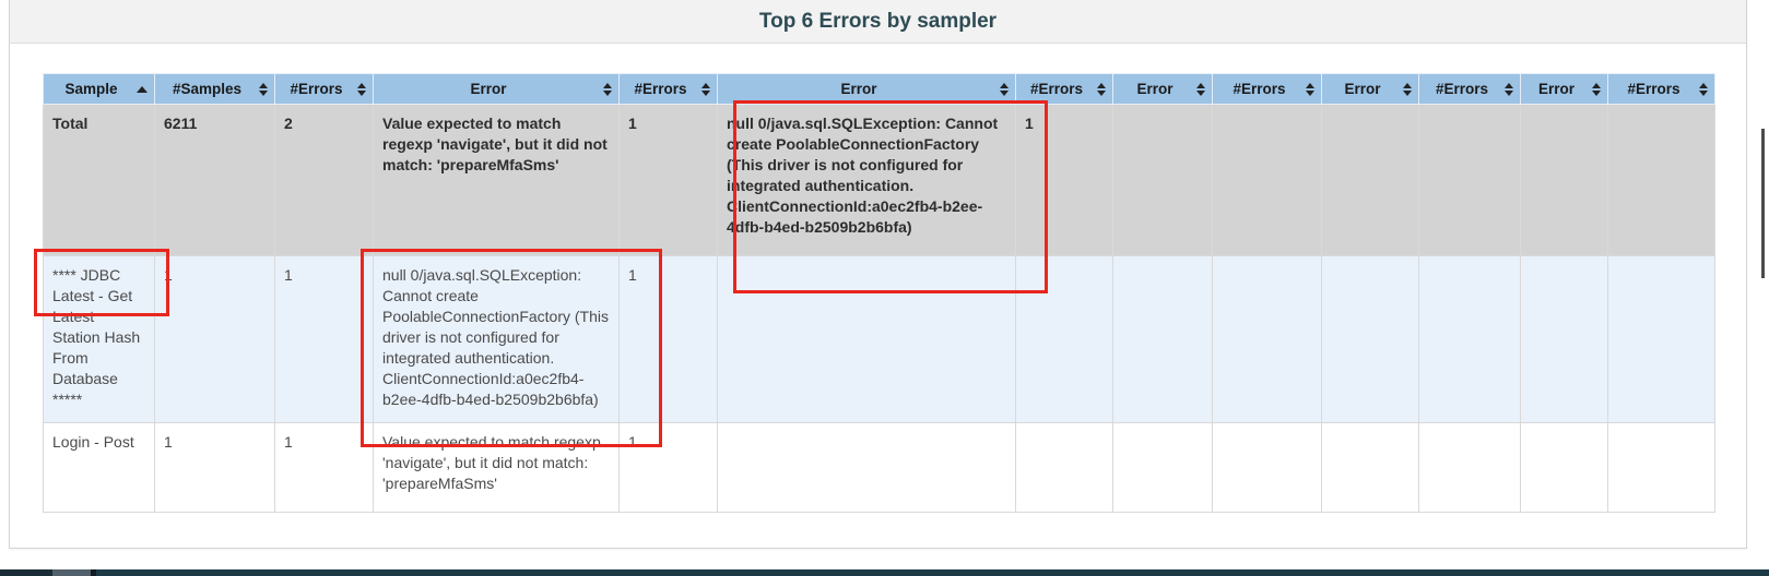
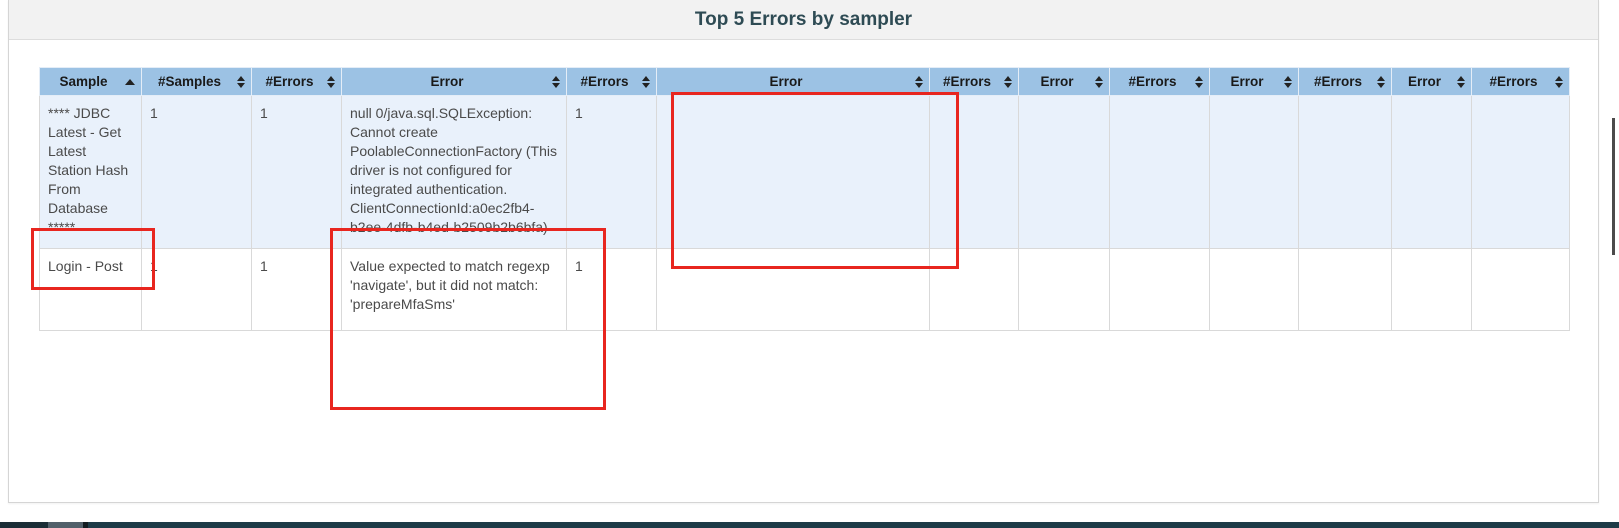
- Top 6 Errors by sampler
+ Top 5 Errors by sampler
  Sample	#Samples	#Errors	Error	#Errors	Error	#Errors	Error	#Errors	Error	#Errors	Error	#Errors
- Total	6211	2	Value expected to match regexp 'navigate', but it did not match: 'prepareMfaSms'	1	null 0/java.sql.SQLException: Cannot create PoolableConnectionFactory (This driver is not configured for integrated authentication. ClientConnectionId:a0ec2fb4-b2ee-4dfb-b4ed-b2509b2b6bfa)	1
  **** JDBC Latest - Get Latest Station Hash From Database *****	1	1	null 0/java.sql.SQLException: Cannot create PoolableConnectionFactory (This driver is not configured for integrated authentication. ClientConnectionId:a0ec2fb4-b2ee-4dfb-b4ed-b2509b2b6bfa)	1
  Login - Post	1	1	Value expected to match regexp 'navigate', but it did not match: 'prepareMfaSms'	1
